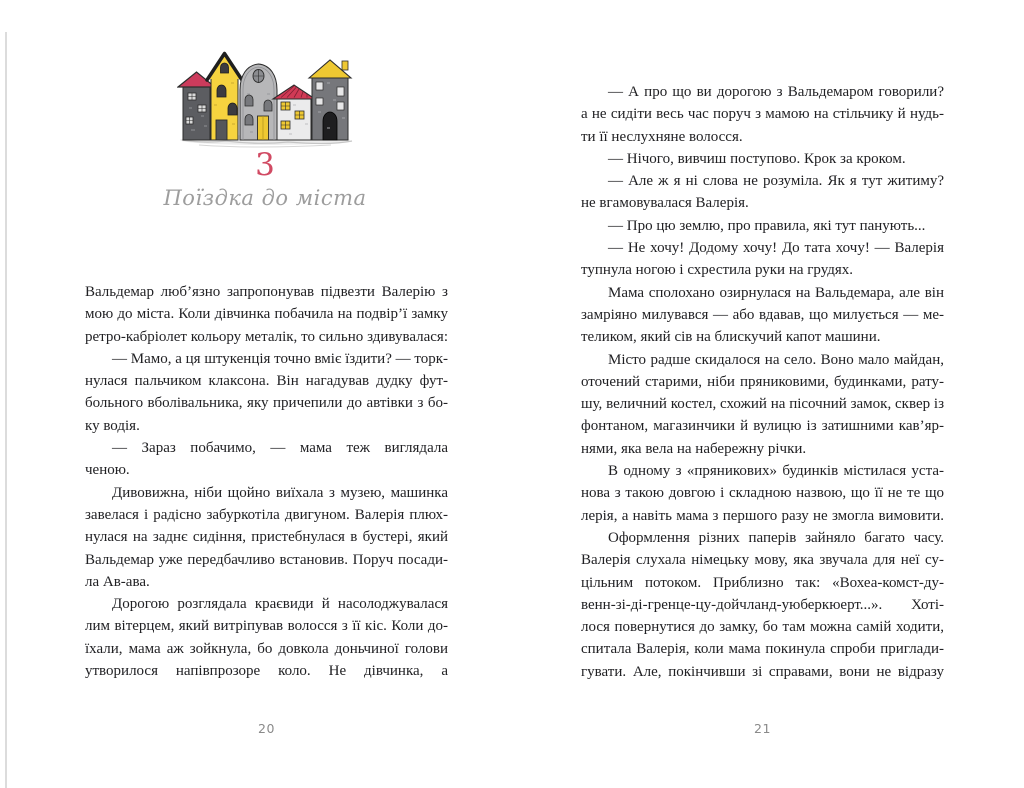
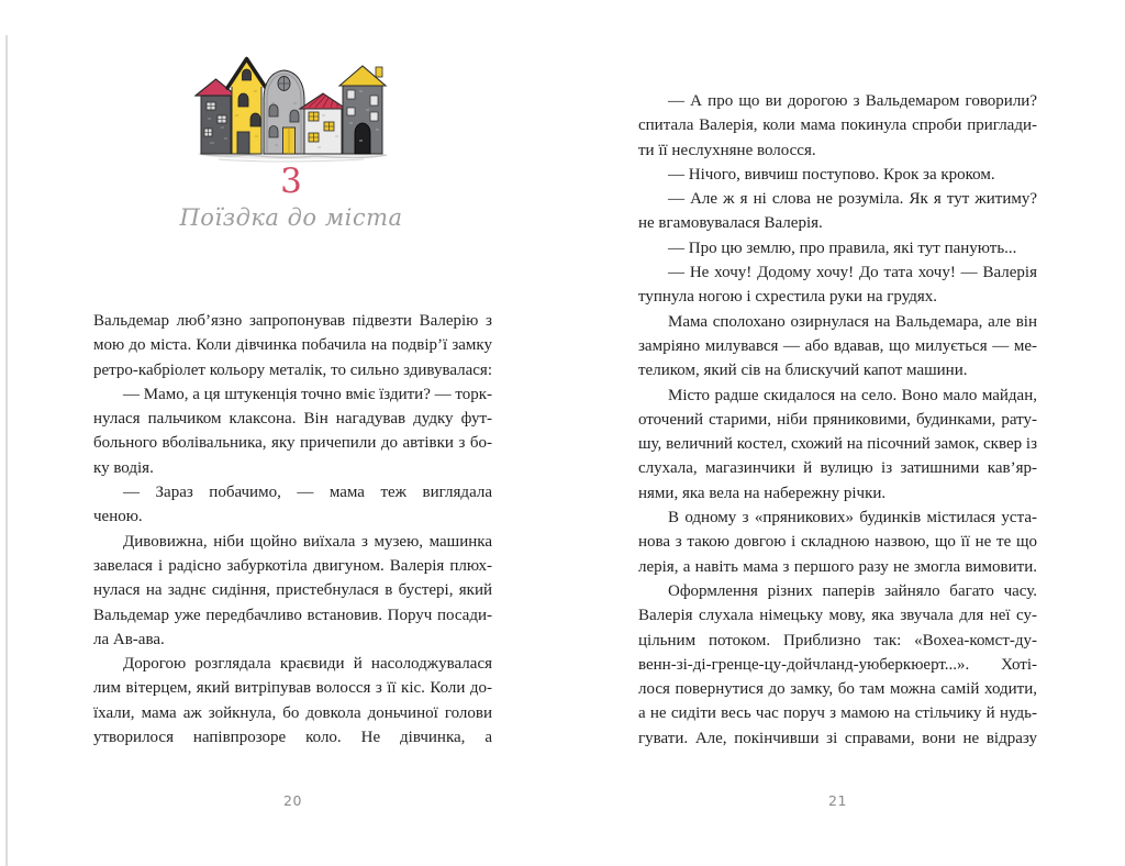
  3
  Поїздка до міста
  Вальдемар люб’язно запропонував підвезти Валерію з
  мою до міста. Коли дівчинка побачила на подвір’ї замку
  ретро-кабріолет кольору металік, то сильно здивувалася:
  — Мамо, а ця штукенція точно вміє їздити? — торк-
  нулася пальчиком клаксона. Він нагадував дудку фут-
  больного вболівальника, яку причепили до автівки з бо-
  ку водія.
  — Зараз побачимо, — мама теж виглядала
  ченою.
  Дивовижна, ніби щойно виїхала з музею, машинка
  завелася і радісно забуркотіла двигуном. Валерія плюх-
  нулася на заднє сидіння, пристебнулася в бустері, який
  Вальдемар уже передбачливо встановив. Поруч посади-
  ла Ав-ава.
  Дорогою розглядала краєвиди й насолоджувалася
  лим вітерцем, який витріпував волосся з її кіс. Коли до-
  їхали, мама аж зойкнула, бо довкола доньчиної голови
  утворилося напівпрозоре коло. Не дівчинка, а
  20
  — А про що ви дорогою з Вальдемаром говорили?
- а не сидіти весь час поруч з мамою на стільчику й нудь-
+ спитала Валерія, коли мама покинула спроби приглади-
  ти її неслухняне волосся.
  — Нічого, вивчиш поступово. Крок за кроком.
  — Але ж я ні слова не розуміла. Як я тут житиму?
  не вгамовувалася Валерія.
  — Про цю землю, про правила, які тут панують...
  — Не хочу! Додому хочу! До тата хочу! — Валерія
  тупнула ногою і схрестила руки на грудях.
  Мама сполохано озирнулася на Вальдемара, але він
  замріяно милувався — або вдавав, що милується — ме-
  теликом, який сів на блискучий капот машини.
  Місто радше скидалося на село. Воно мало майдан,
  оточений старими, ніби пряниковими, будинками, рату-
  шу, величний костел, схожий на пісочний замок, сквер із
- фонтаном, магазинчики й вулицю із затишними кав’яр-
+ слухала, магазинчики й вулицю із затишними кав’яр-
  нями, яка вела на набережну річки.
  В одному з «пряникових» будинків містилася уста-
  нова з такою довгою і складною назвою, що її не те що
  лерія, а навіть мама з першого разу не змогла вимовити.
  Оформлення різних паперів зайняло багато часу.
  Валерія слухала німецьку мову, яка звучала для неї су-
  цільним потоком. Приблизно так: «Вохеа-комст-ду-
  венн-зі-ді-гренце-цу-дойчланд-уюберкюерт...». Хоті-
  лося повернутися до замку, бо там можна самій ходити,
- спитала Валерія, коли мама покинула спроби приглади-
+ а не сидіти весь час поруч з мамою на стільчику й нудь-
  гувати. Але, покінчивши зі справами, вони не відразу
  21
